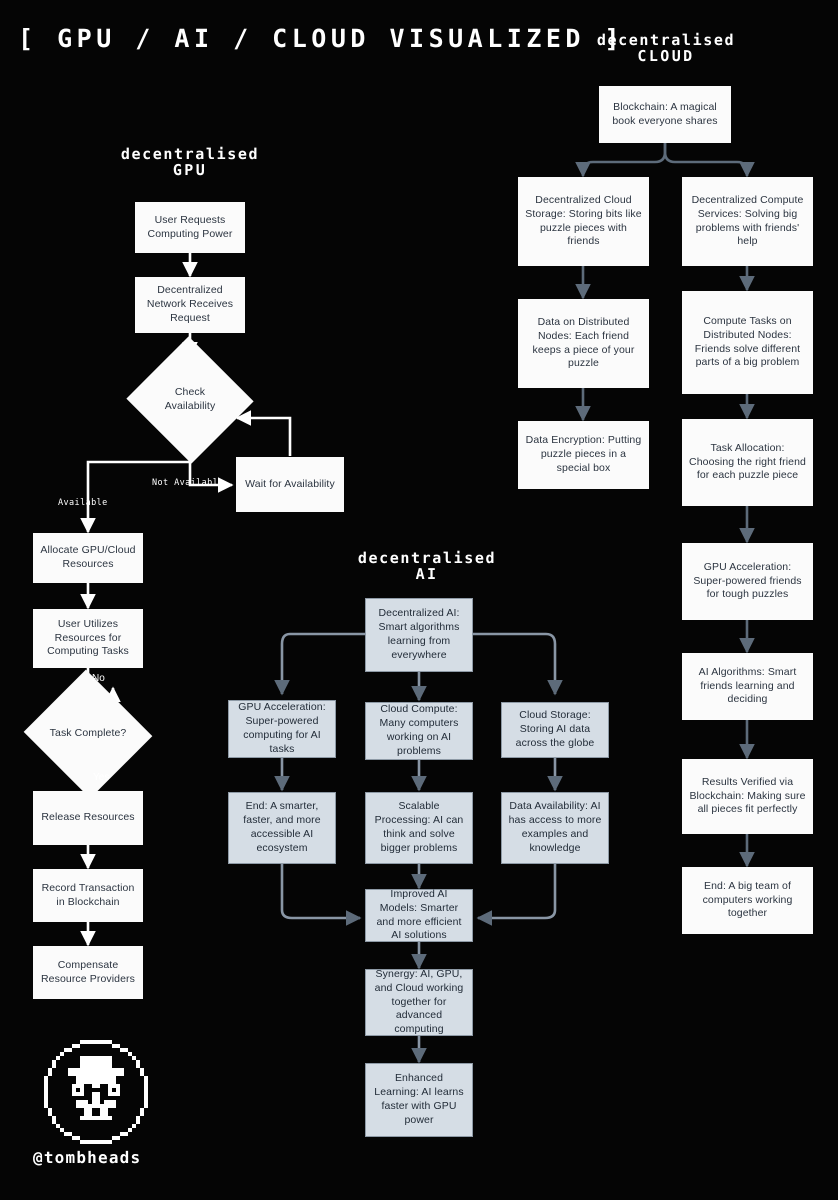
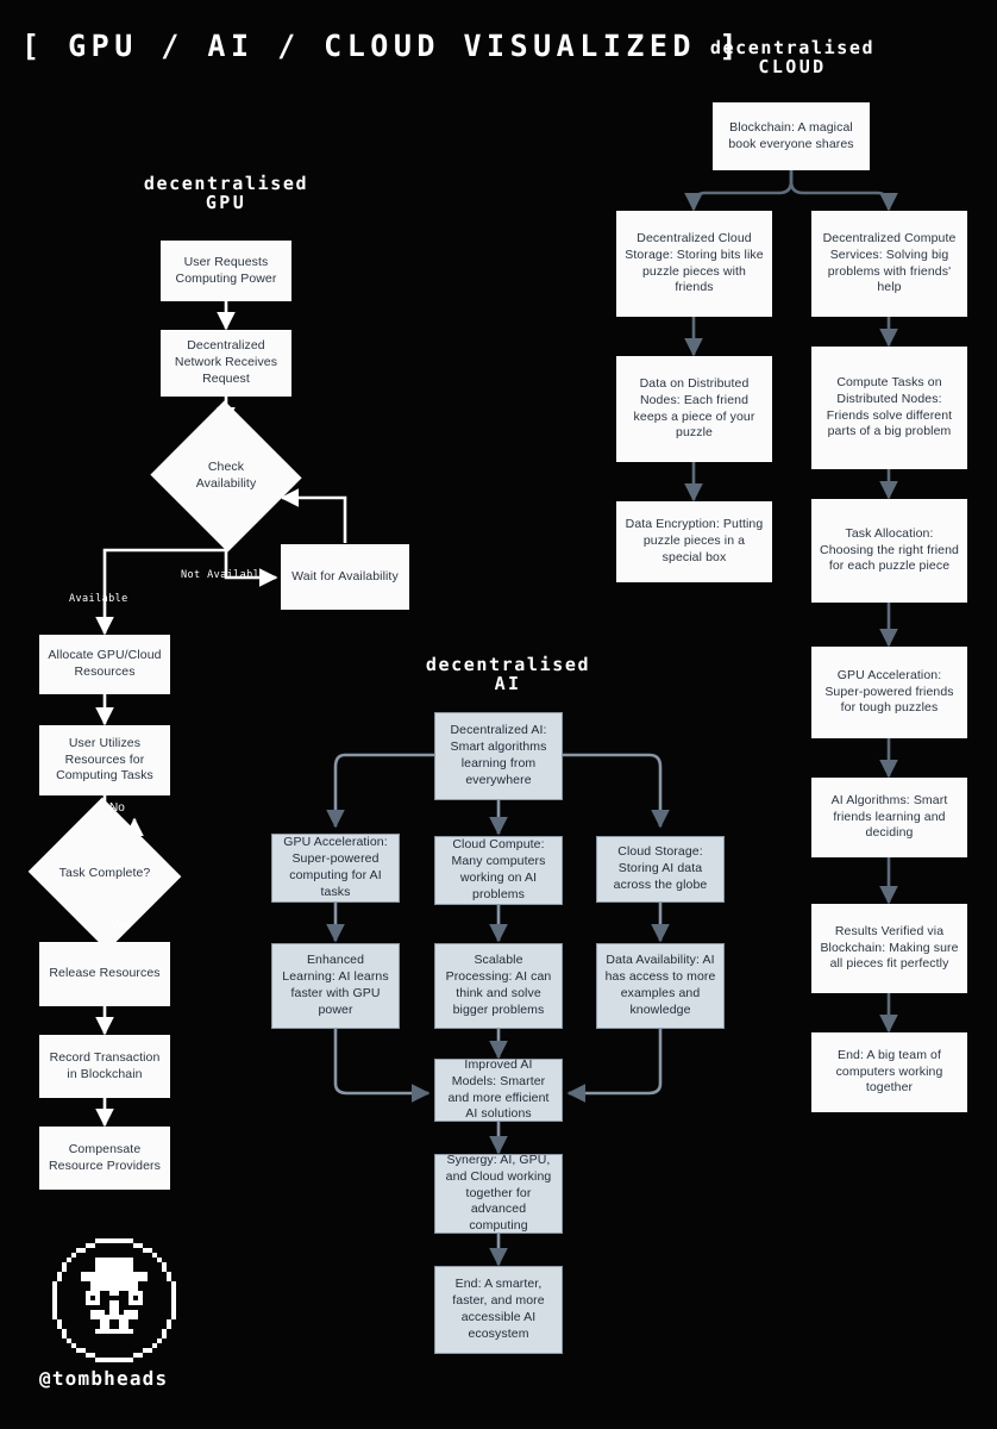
  [ GPU / AI / CLOUD VISUALIZED ]
  decentralised
  GPU
  decentralised
  AI
  decentralised
  CLOUD
  User Requests Computing Power
  Decentralized Network Receives Request
  Check Availability
  Wait for Availability
  Allocate GPU/Cloud Resources
  User Utilizes Resources for Computing Tasks
  Task Complete?
  Release Resources
  Record Transaction in Blockchain
  Compensate Resource Providers
  Available
  Not Available
  No
  Yes
  Decentralized AI: Smart algorithms learning from everywhere
  GPU Acceleration: Super-powered computing for AI tasks
  Cloud Compute: Many computers working on AI problems
  Cloud Storage: Storing AI data across the globe
- End: A smarter, faster, and more accessible AI ecosystem
+ Enhanced Learning: AI learns faster with GPU power
  Scalable Processing: AI can think and solve bigger problems
  Data Availability: AI has access to more examples and knowledge
  Improved AI Models: Smarter and more efficient AI solutions
  Synergy: AI, GPU, and Cloud working together for advanced computing
- Enhanced Learning: AI learns faster with GPU power
+ End: A smarter, faster, and more accessible AI ecosystem
  Blockchain: A magical book everyone shares
  Decentralized Cloud Storage: Storing bits like puzzle pieces with friends
  Data on Distributed Nodes: Each friend keeps a piece of your puzzle
  Data Encryption: Putting puzzle pieces in a special box
  Decentralized Compute Services: Solving big problems with friends' help
  Compute Tasks on Distributed Nodes: Friends solve different parts of a big problem
  Task Allocation: Choosing the right friend for each puzzle piece
  GPU Acceleration: Super-powered friends for tough puzzles
  AI Algorithms: Smart friends learning and deciding
  Results Verified via Blockchain: Making sure all pieces fit perfectly
  End: A big team of computers working together
  @tombheads
